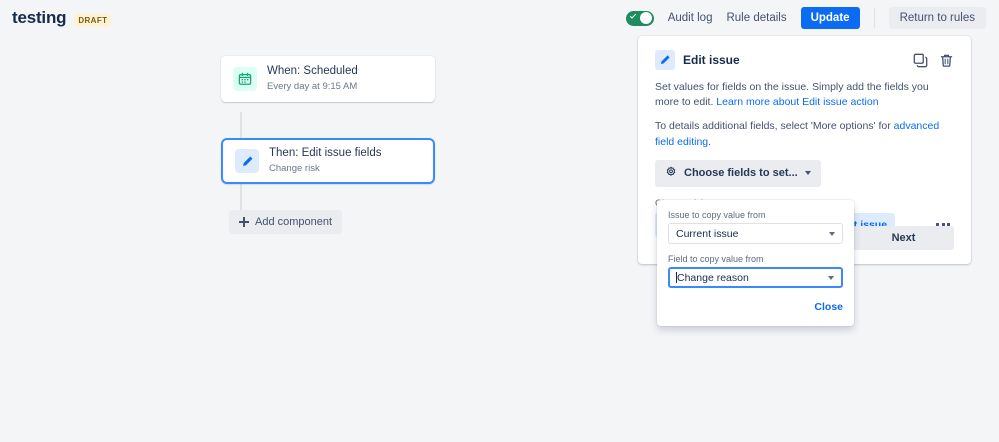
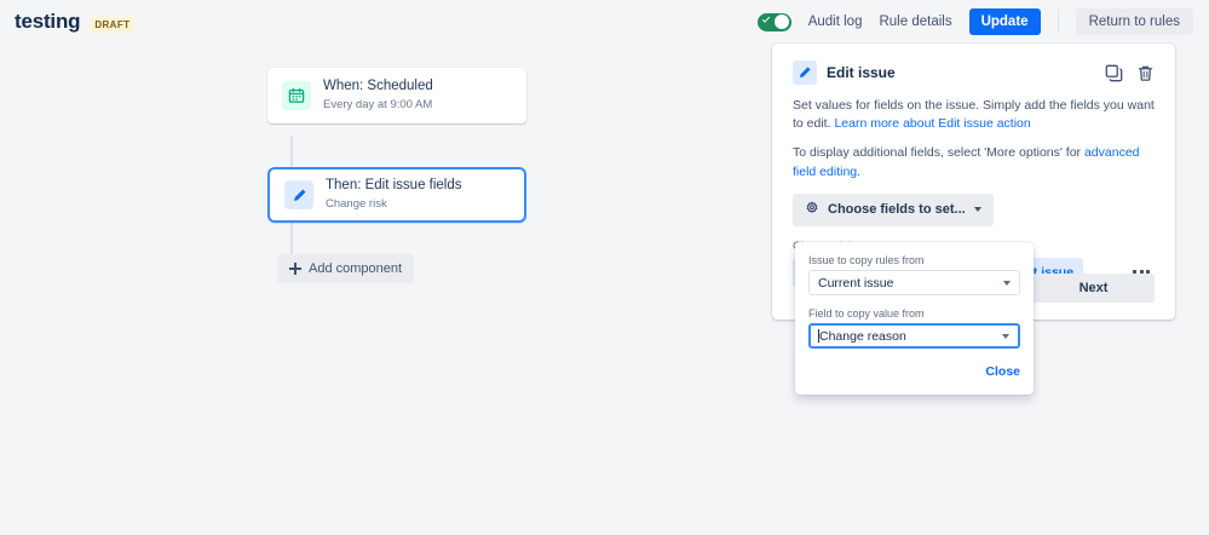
  testing
  DRAFT
  Audit log
  Rule details
  Update
  Return to rules
  When: Scheduled
- Every day at 9:15 AM
+ Every day at 9:00 AM
  Then: Edit issue fields
  Change risk
  Add component
  Edit issue
- Set values for fields on the issue. Simply add the fields you more to edit. Learn more about Edit issue action
+ Set values for fields on the issue. Simply add the fields you want to edit. Learn more about Edit issue action
- To details additional fields, select 'More options' for advanced field editing.
+ To display additional fields, select 'More options' for advanced field editing.
  Choose fields to set...
  Next
- Issue to copy value from
+ Issue to copy rules from
  Current issue
  Field to copy value from
  Change reason
  Close
